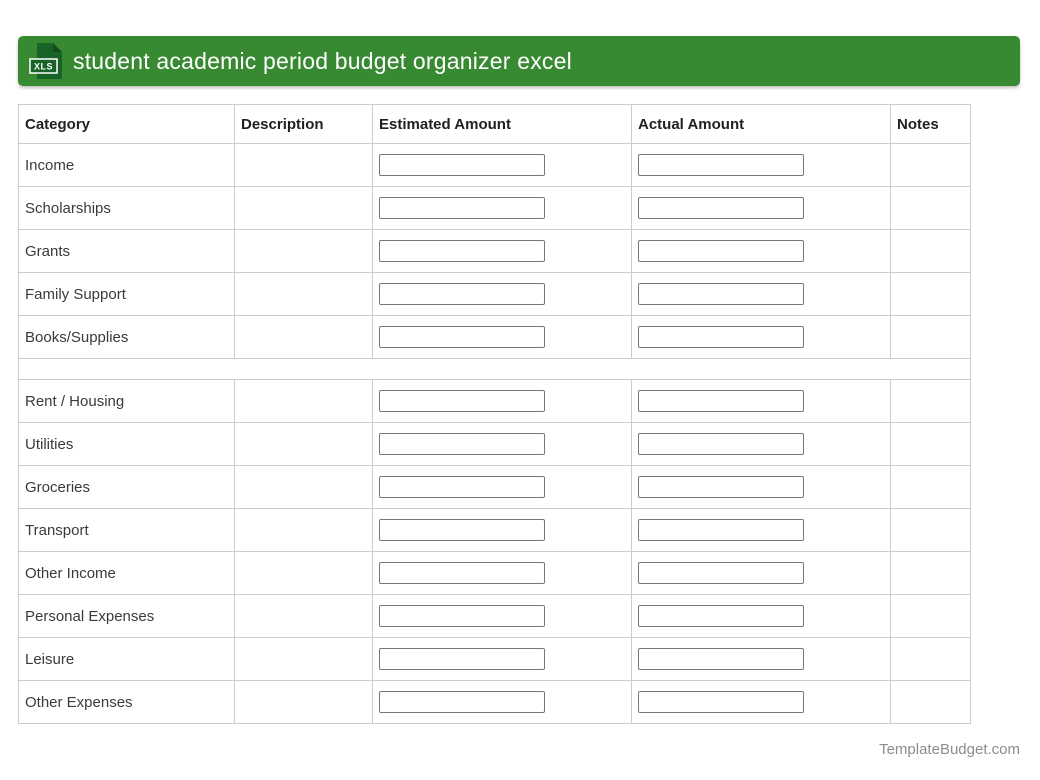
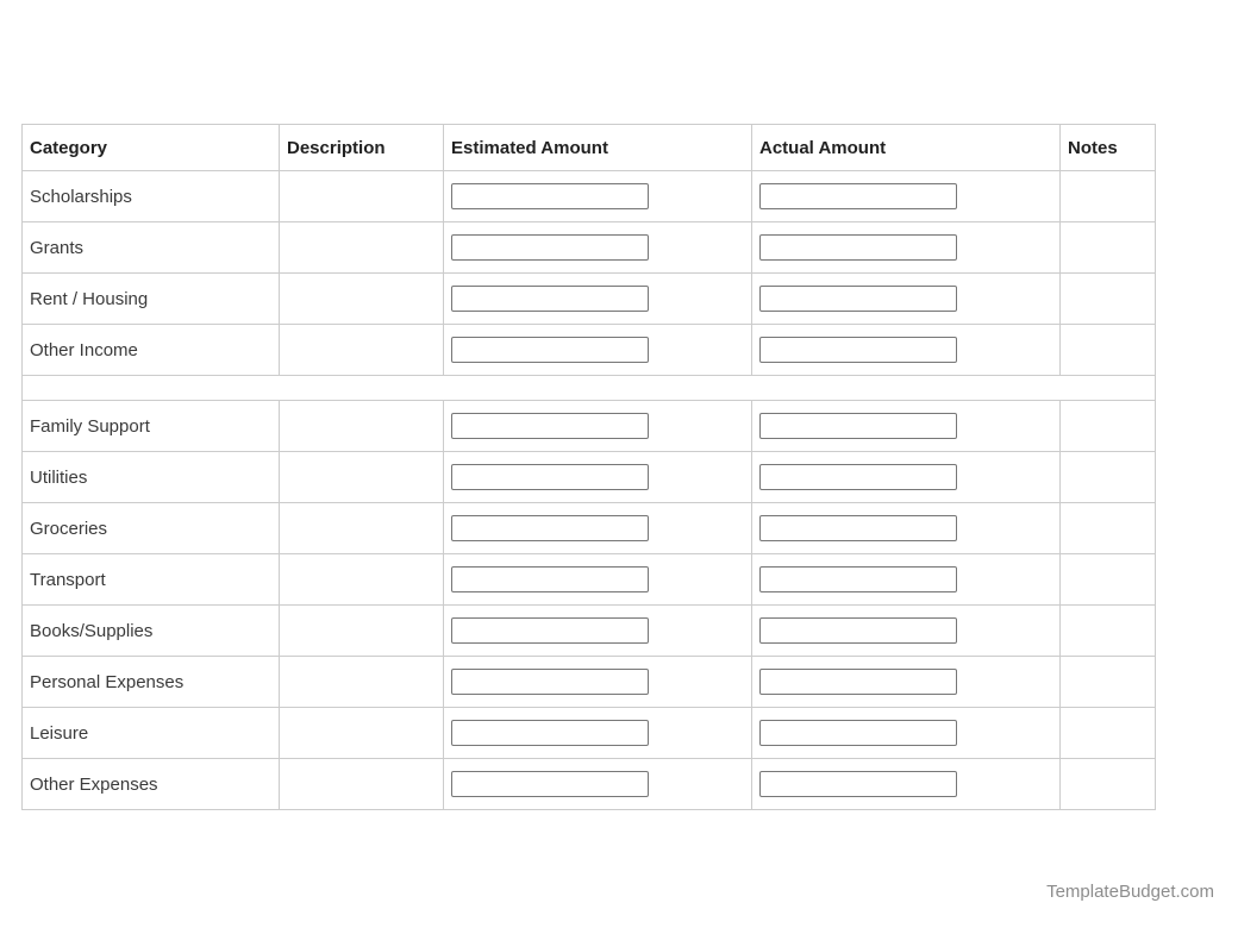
- XLS
- student academic period budget organizer excel
  Category	Description	Estimated Amount	Actual Amount	Notes
- Income
  Scholarships
  Grants
- Family Support
+ Rent / Housing
- Books/Supplies
+ Other Income
- Rent / Housing
+ Family Support
  Utilities
  Groceries
  Transport
- Other Income
+ Books/Supplies
  Personal Expenses
  Leisure
  Other Expenses
  TemplateBudget.com
